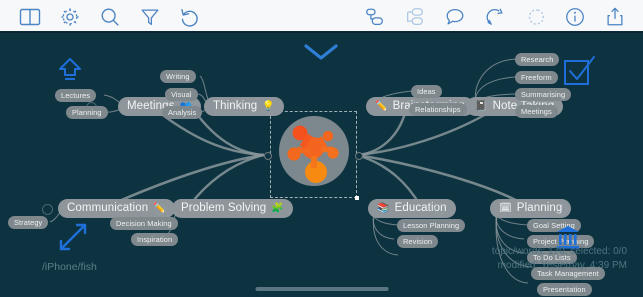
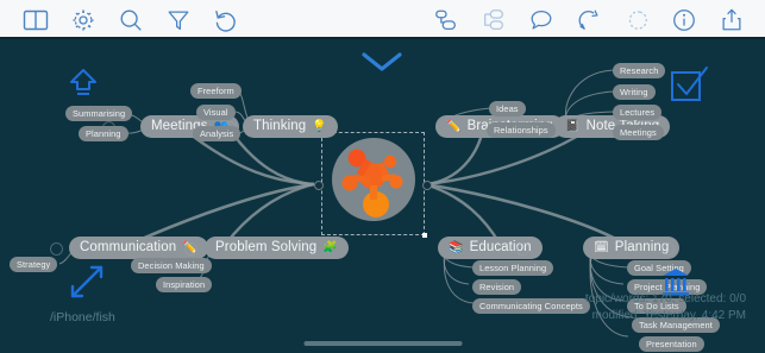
  Meetin
  Thinking
  💡
  ✏️
  📓
  Communication
  ✏️
  Problem Solving
  🧩
  📚
  Education
  🗓
  Planning
- Lectures
+ Summarising
  Planning
- Writing
+ Freeform
  Visual
  Analysis
  Ideas
  Relationships
  Research
- Freeform
+ Writing
- Summarising
+ Lectures
  Meetings
  Strategy
  Decision Making
  Inspiration
  Lesson Planning
  Revision
+ Communicating Concepts
  Goal Setting
  Projectaning
  To Do Lists
  Task Management
  Presentation
  topic/words: 170, selected: 0/0
- modified: Yesterday, 4:39 PM
+ modified: Yesterday, 4:42 PM
  /iPhone/fish
